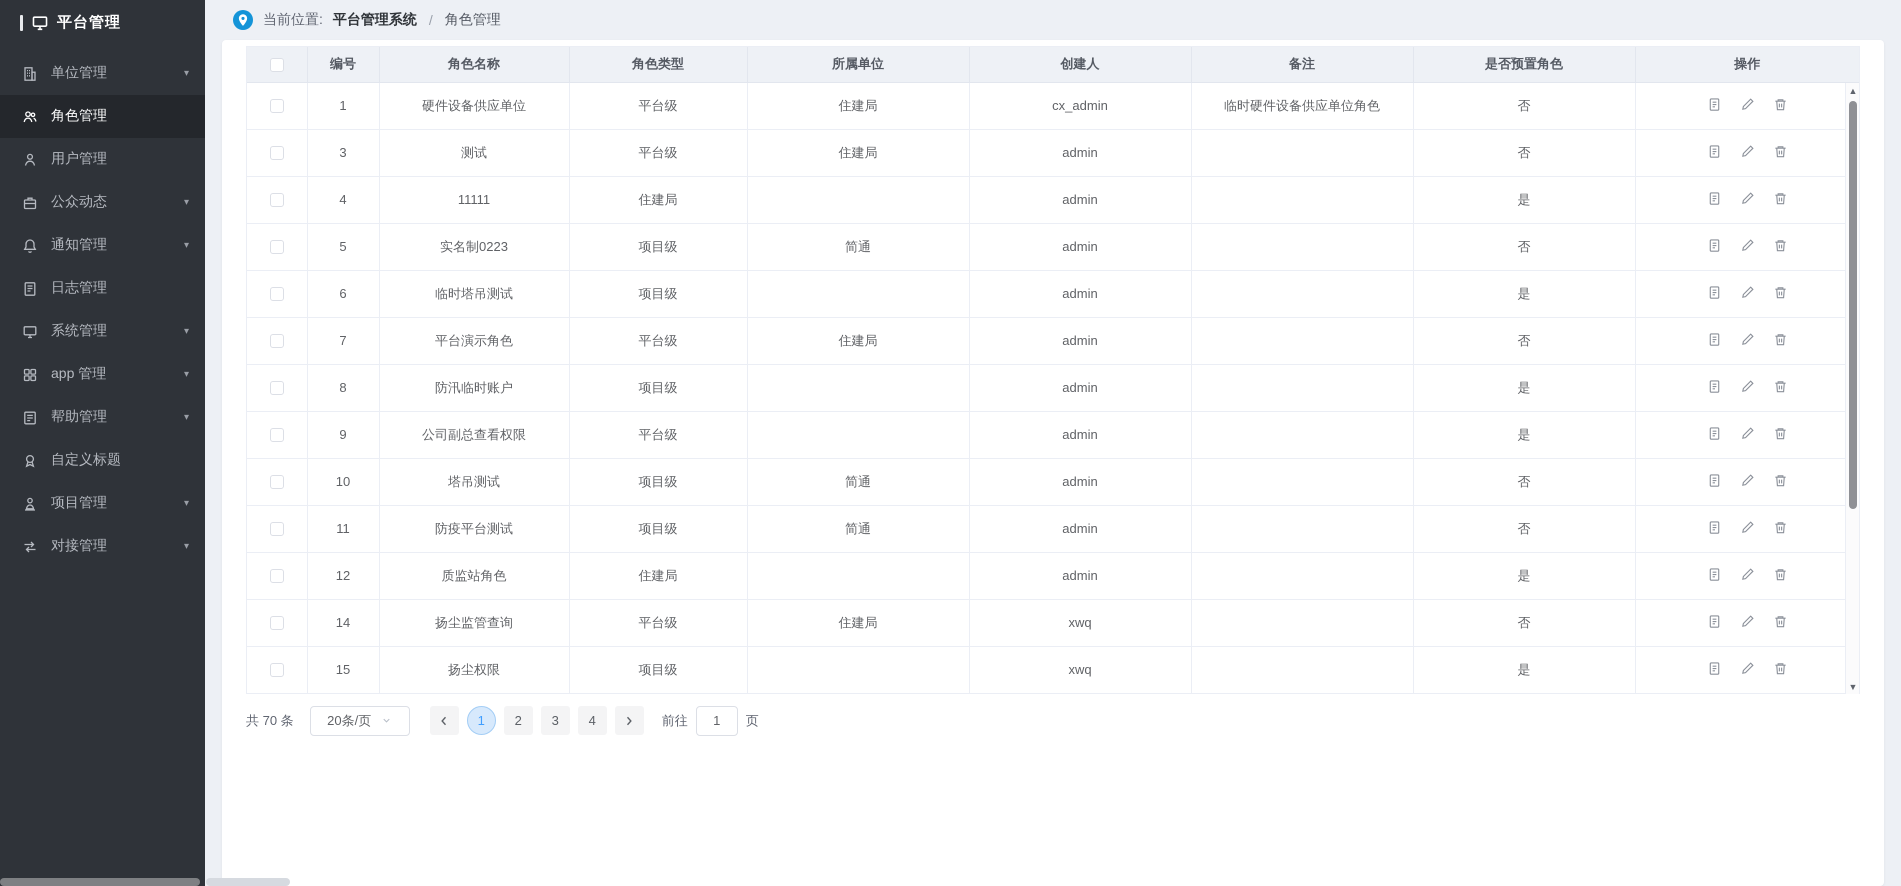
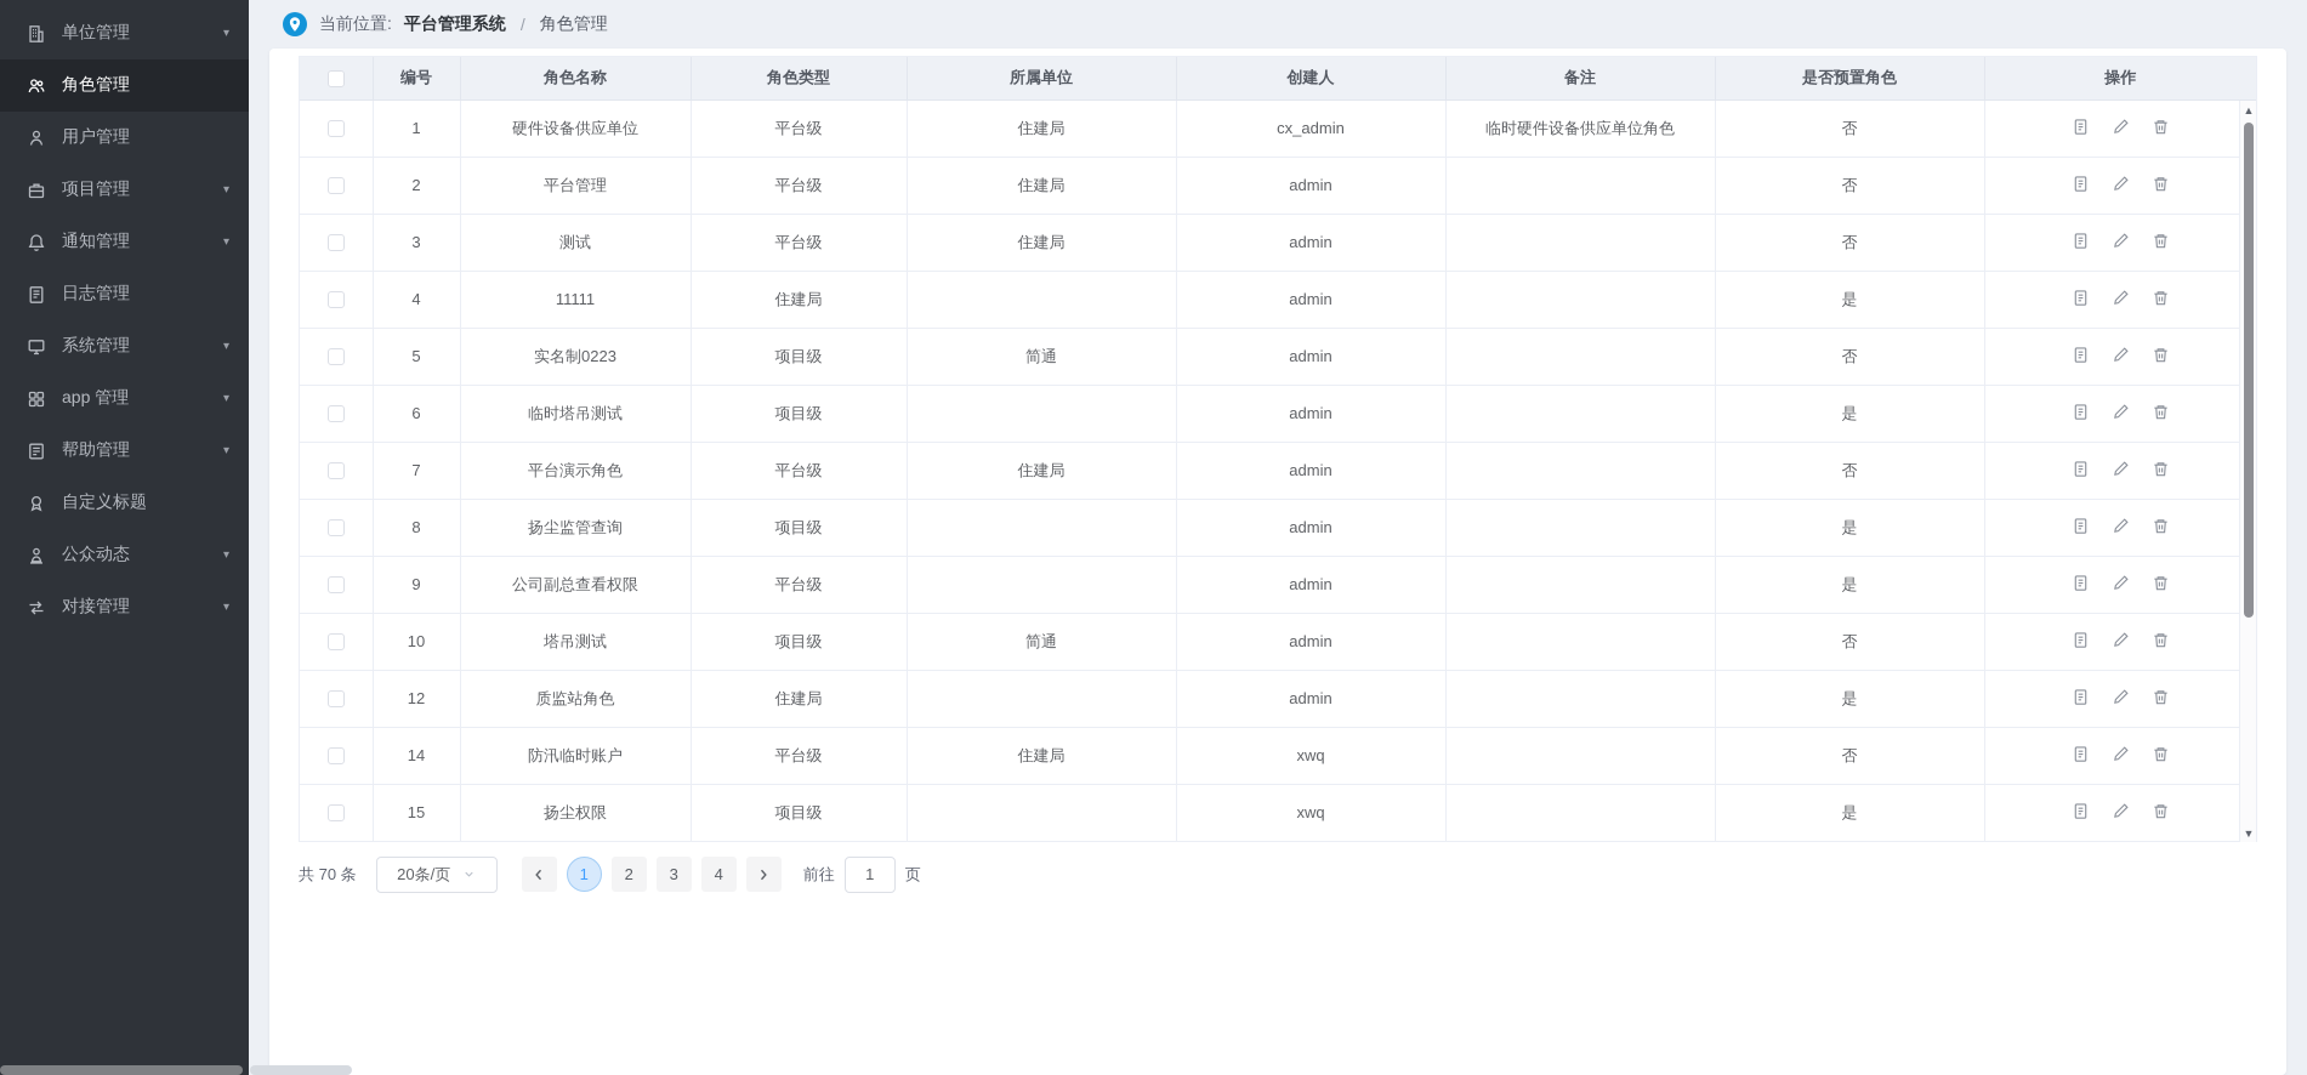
- 平台管理
  单位管理
  ▾
  角色管理
  用户管理
- 公众动态
+ 项目管理
  ▾
  通知管理
  ▾
  日志管理
  系统管理
  ▾
  app 管理
  ▾
  帮助管理
  ▾
  自定义标题
- 项目管理
+ 公众动态
  ▾
  对接管理
  ▾
  当前位置:
  平台管理系统
  /
  角色管理
  	编号	角色名称	角色类型	所属单位	创建人	备注	是否预置角色	操作
  	1	硬件设备供应单位	平台级	住建局	cx_admin	临时硬件设备供应单位角色	否
+ 	2	平台管理	平台级	住建局	admin		否
  	3	测试	平台级	住建局	admin		否
  	4	11111	住建局		admin		是
  	5	实名制0223	项目级	简通	admin		否
  	6	临时塔吊测试	项目级		admin		是
  	7	平台演示角色	平台级	住建局	admin		否
- 	8	防汛临时账户	项目级		admin		是
+ 	8	扬尘监管查询	项目级		admin		是
  	9	公司副总查看权限	平台级		admin		是
  	10	塔吊测试	项目级	简通	admin		否
- 	11	防疫平台测试	项目级	简通	admin		否
  	12	质监站角色	住建局		admin		是
- 	14	扬尘监管查询	平台级	住建局	xwq		否
+ 	14	防汛临时账户	平台级	住建局	xwq		否
  	15	扬尘权限	项目级		xwq		是
  ▲
  ▼
  共 70 条
  20条/页
  1 2 3 4
  前往
  1
  页
